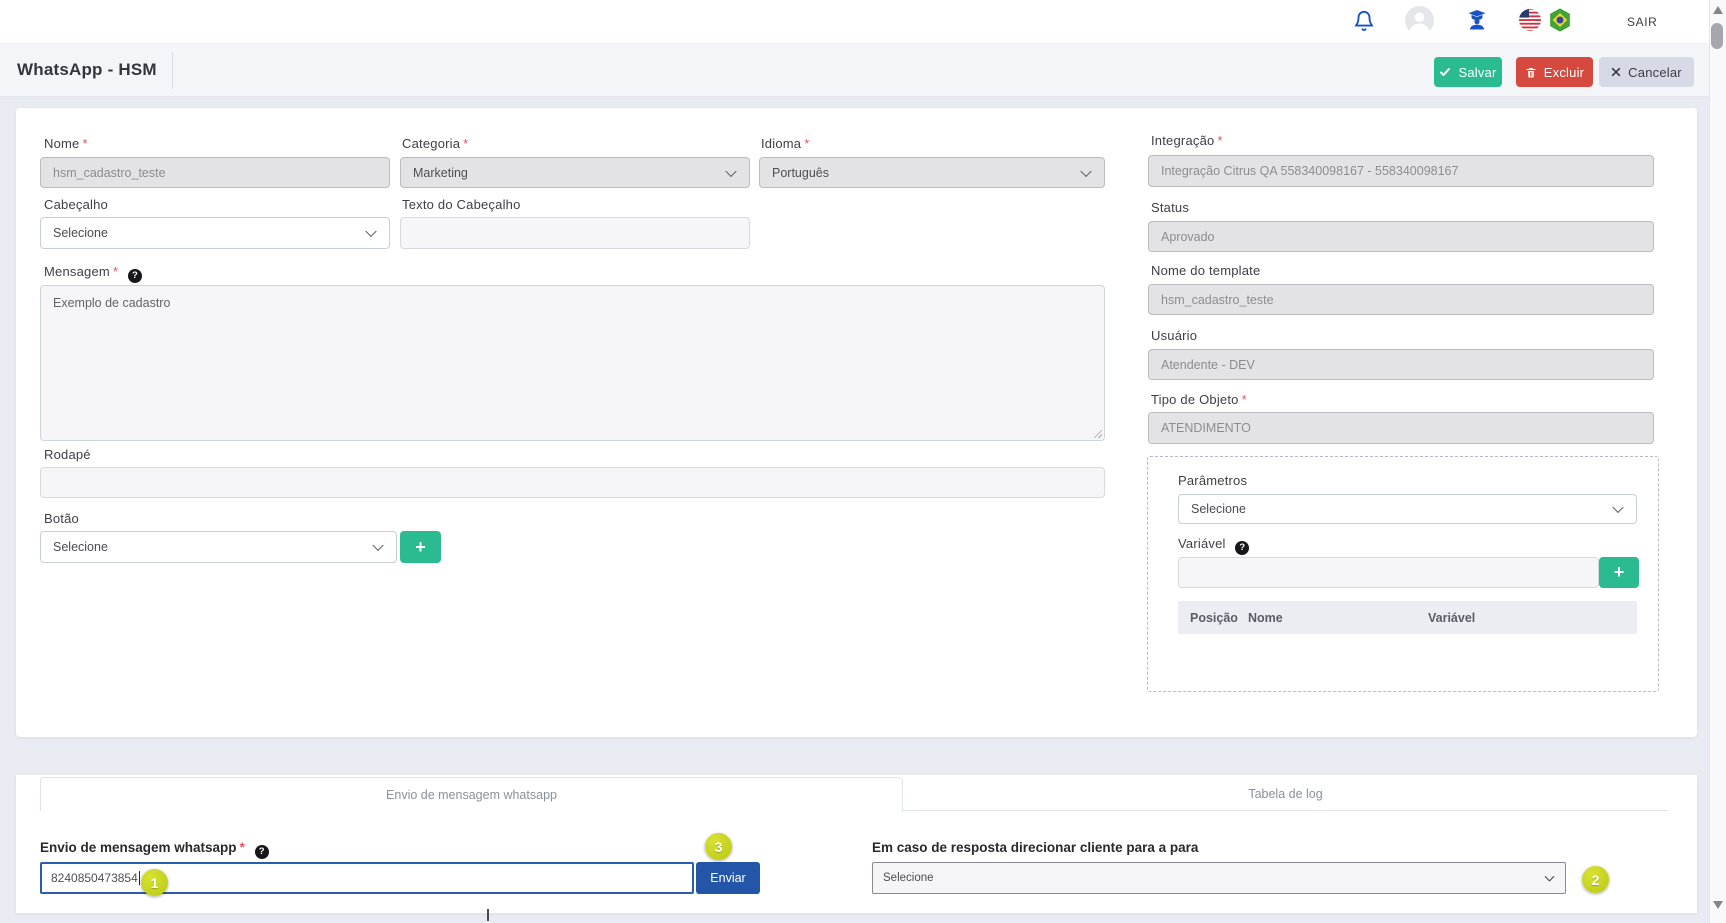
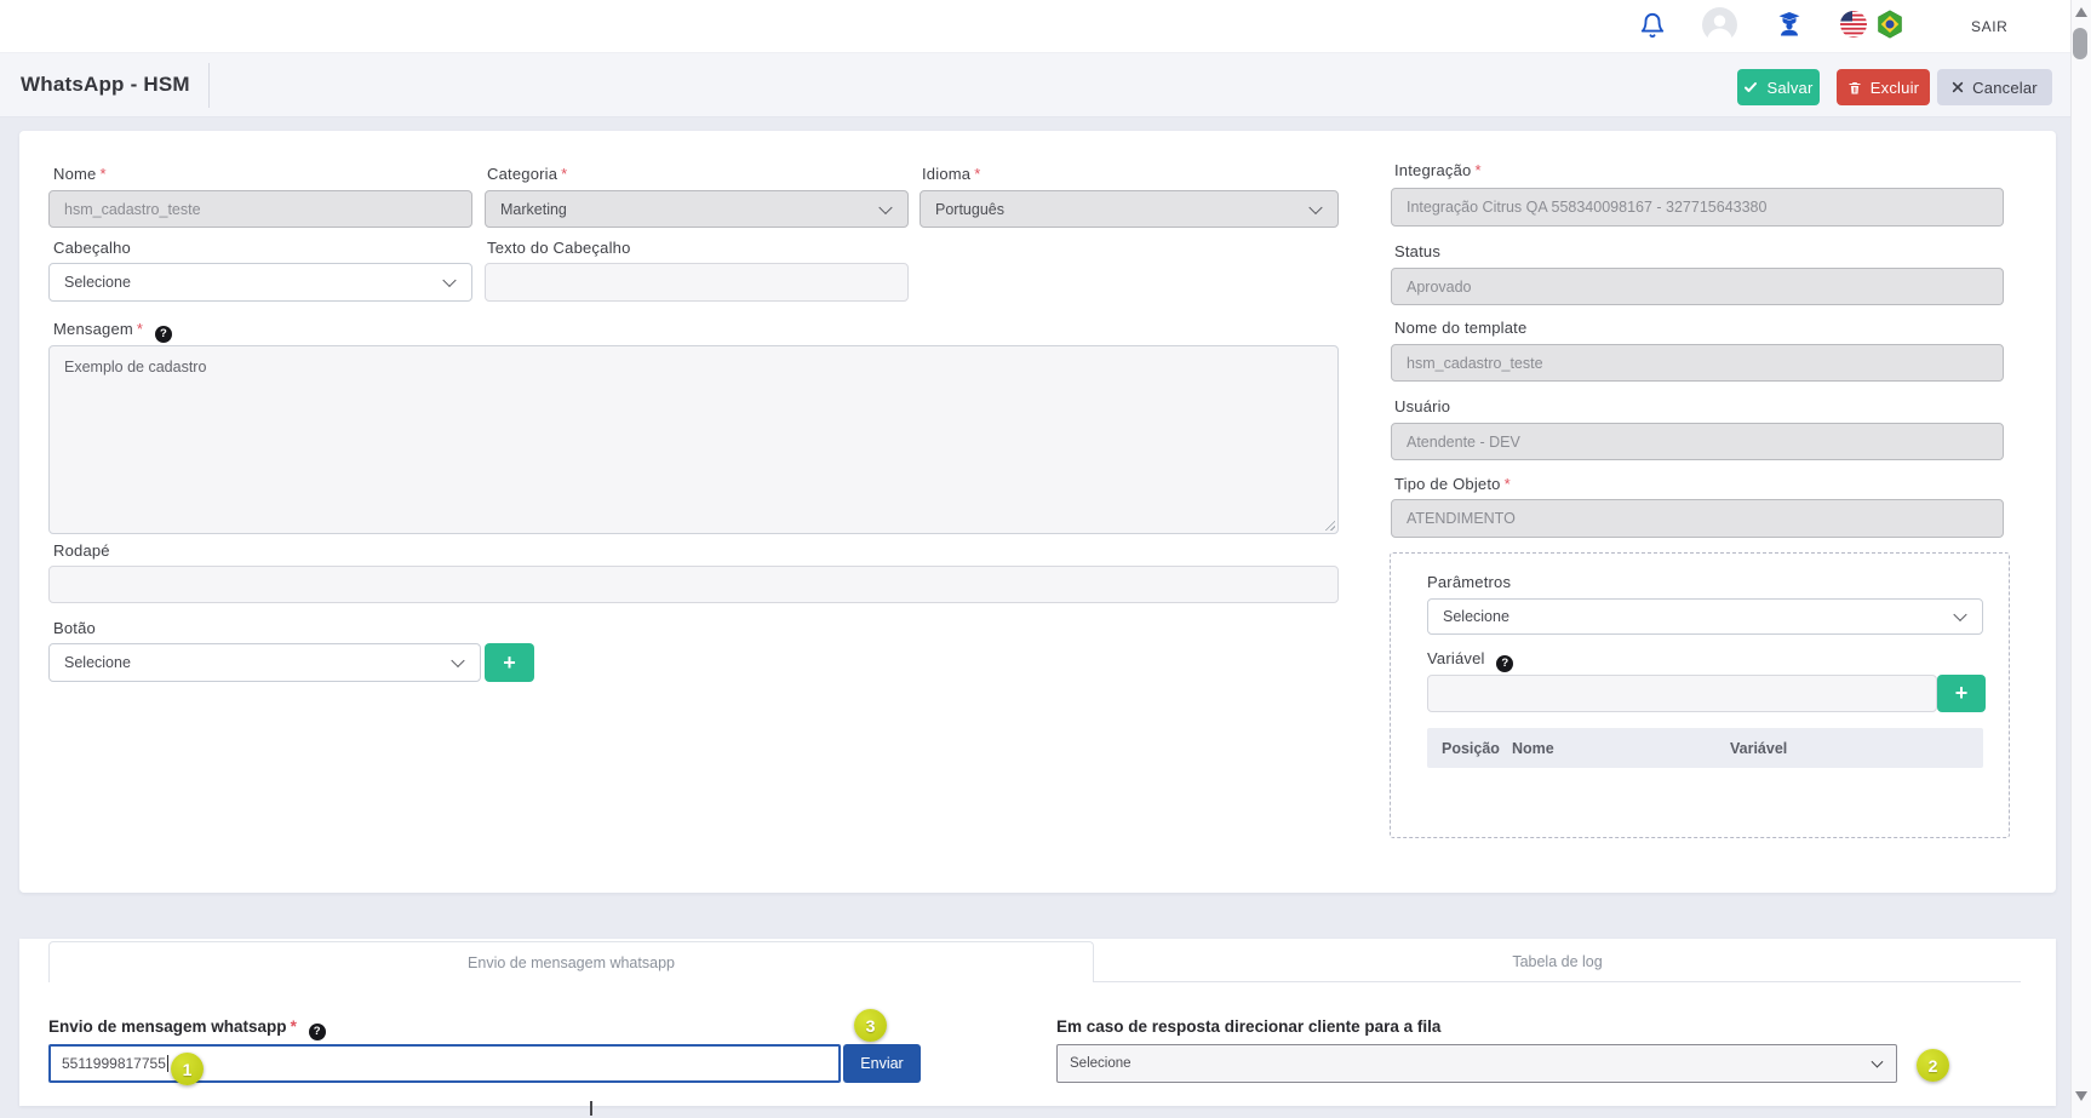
  SAIR
  WhatsApp - HSM
  Salvar
  Excluir
  Cancelar
  Nome *
  hsm_cadastro_teste
  Categoria *
  Marketing
  Idioma *
  Português
  Cabeçalho
  Selecione
  Texto do Cabeçalho
  Mensagem * ?
  Exemplo de cadastro
  Rodapé
  Botão
  Selecione
  +
  Integração *
- Integração Citrus QA 558340098167 - 558340098167
+ Integração Citrus QA 558340098167 - 327715643380
  Status
  Aprovado
  Nome do template
  hsm_cadastro_teste
  Usuário
  Atendente - DEV
  Tipo de Objeto *
  ATENDIMENTO
  Parâmetros
  Selecione
  Variável ?
  +
  Posição
  Nome
  Variável
  Envio de mensagem whatsapp
  Tabela de log
  Envio de mensagem whatsapp * ?
- 8240850473854
+ 5511999817755
  1
  Enviar
  3
- Em caso de resposta direcionar cliente para a para
+ Em caso de resposta direcionar cliente para a fila
  Selecione
  2
